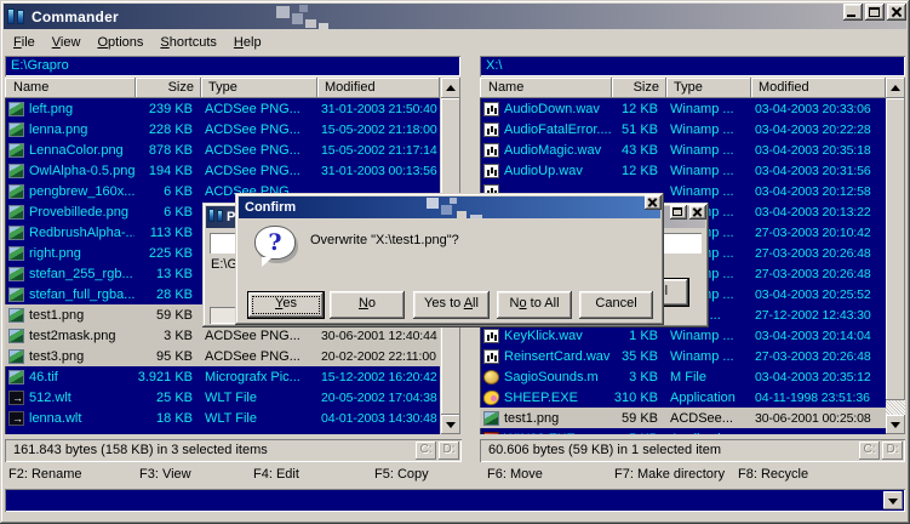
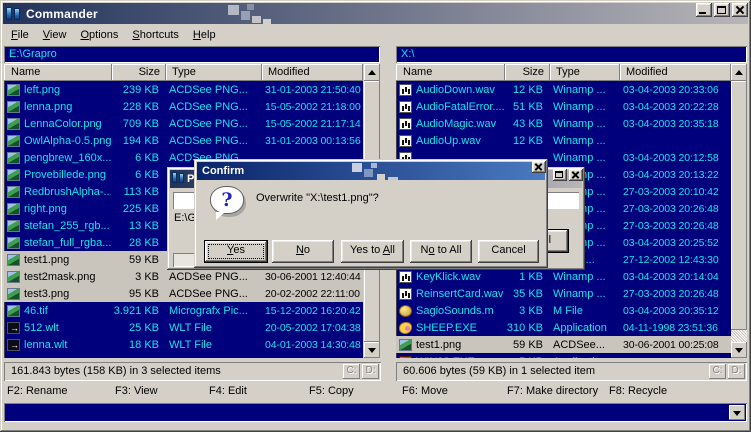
  Commander
  File
  View
  Options
  Shortcuts
  Help
  E:\Grapro
  X:\
  Name
  Size
  Type
  Modified
  Name
  Size
  Type
  Modified
  left.png
  239 KB
  ACDSee PNG...
  31-01-2003 21:50:40
  lenna.png
  228 KB
  ACDSee PNG...
  15-05-2002 21:18:00
  LennaColor.png
- 878 KB
+ 709 KB
  ACDSee PNG...
  15-05-2002 21:17:14
  OwlAlpha-0.5.png
  194 KB
  ACDSee PNG...
  31-01-2003 00:13:56
  pengbrew_160x...
  6 KB
  ACDSee PNG...
  Provebillede.png
  6 KB
  RedbrushAlpha-..
  113 KB
  right.png
  225 KB
  stefan_255_rgb...
  13 KB
  stefan_full_rgba...
  28 KB
  test1.png
  59 KB
  test2mask.png
  3 KB
  ACDSee PNG...
  30-06-2001 12:40:44
  test3.png
  95 KB
  ACDSee PNG...
  20-02-2002 22:11:00
  46.tif
  3.921 KB
  Micrografx Pic...
  15-12-2002 16:20:42
  512.wlt
  25 KB
  WLT File
  20-05-2002 17:04:38
  lenna.wlt
  18 KB
  WLT File
  04-01-2003 14:30:48
  AudioDown.wav
  12 KB
  Winamp ...
  03-04-2003 20:33:06
  AudioFatalError....
  51 KB
  Winamp ...
  03-04-2003 20:22:28
  AudioMagic.wav
  43 KB
  Winamp ...
  03-04-2003 20:35:18
  AudioUp.wav
  12 KB
  Winamp ...
- 03-04-2003 20:31:56
  Winamp ...
  03-04-2003 20:12:58
  03-04-2003 20:13:22
  27-03-2003 20:10:42
  27-03-2003 20:26:48
  27-03-2003 20:26:48
  03-04-2003 20:25:52
  27-12-2002 12:43:30
  KeyKlick.wav
  1 KB
  Winamp ...
  03-04-2003 20:14:04
  ReinsertCard.wav
  35 KB
  Winamp ...
  27-03-2003 20:26:48
  SagioSounds.m
  3 KB
  M File
  03-04-2003 20:35:12
  SHEEP.EXE
  310 KB
  Application
  04-11-1998 23:51:36
  test1.png
  59 KB
  ACDSee...
  30-06-2001 00:25:08
  161.843 bytes (158 KB) in 3 selected items
  C:
  D:
  60.606 bytes (59 KB) in 1 selected item
  C:
  D:
  F2: Rename
  F3: View
  F4: Edit
  F5: Copy
  F6: Move
  F7: Make directory
  F8: Recycle
  P
  E:\G
  Confirm
  ?
  Overwrite "X:\test1.png"?
  Yes
  No
  Yes to All
  No to All
  Cancel
